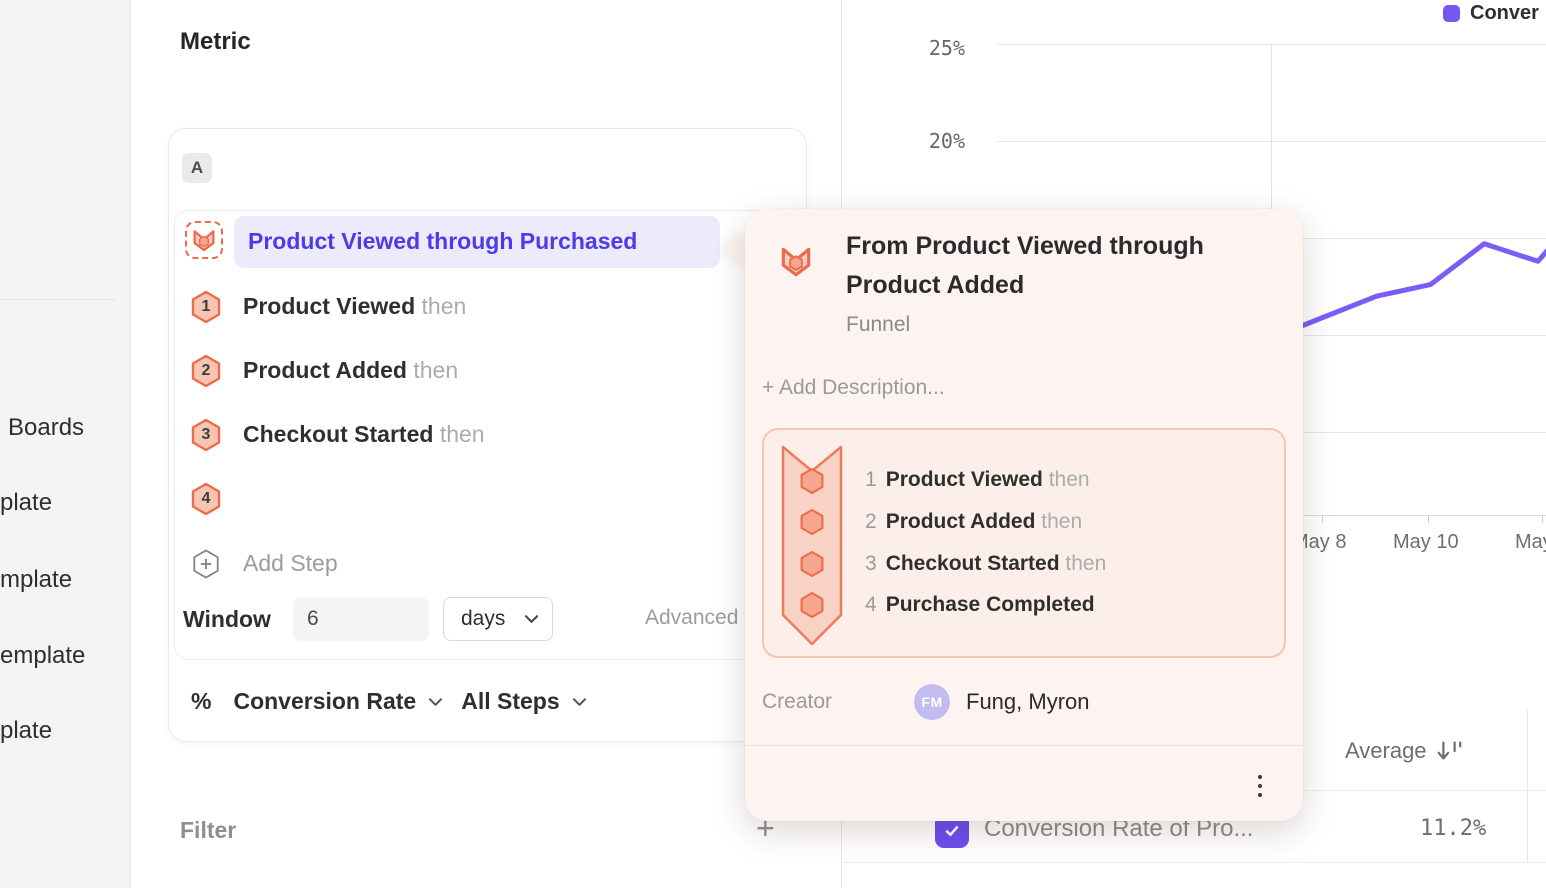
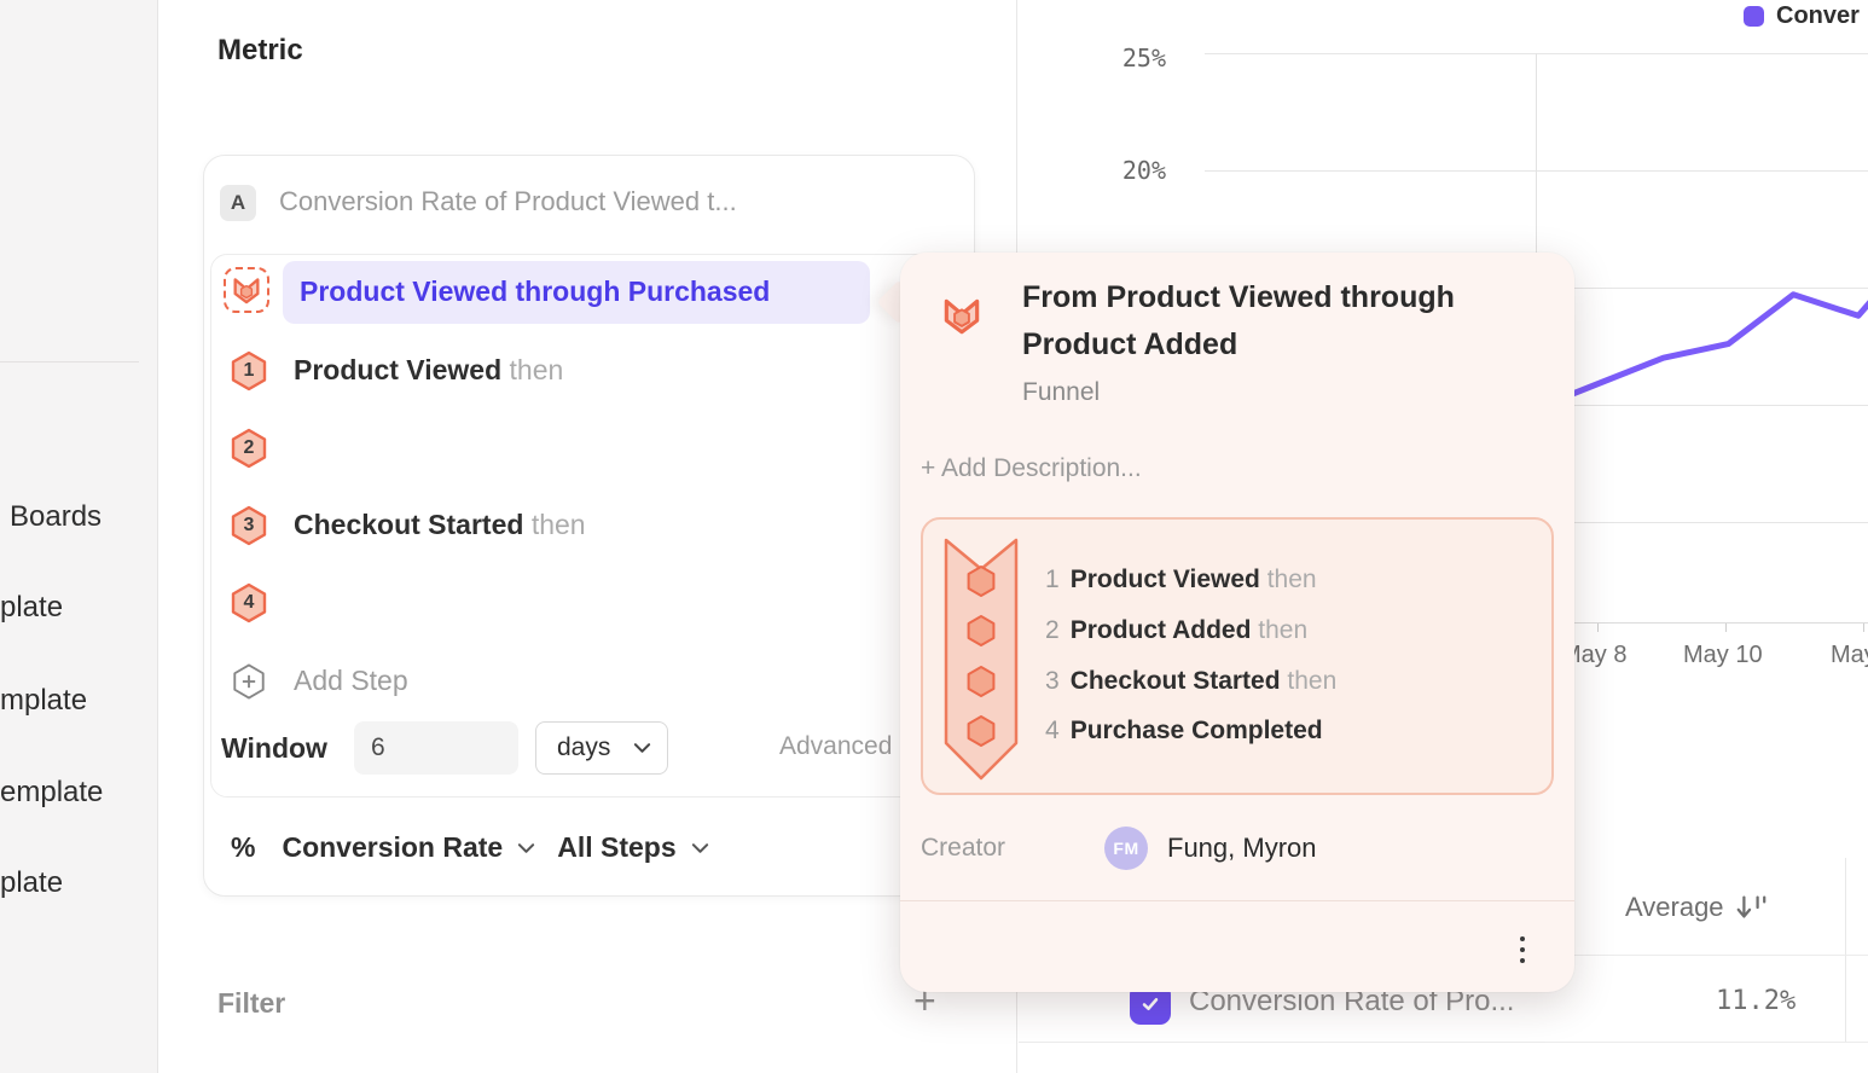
  Boards
  plate
  mplate
  emplate
  plate
  Metric
  A
+ Conversion Rate of Product Viewed t...
  Product Viewed through Purchased
  1
  Product Viewed then
  2
- Product Added then
  3
  Checkout Started then
  4
  Add Step
  Window
  6
  days
  Advanced
  %
  Conversion Rate
  All Steps
  Filter
  +
  Conver
  25%
  20%
  ay 8
  May 10
  Average
  Conversion Rate of Pro...
  11.2%
  From Product Viewed through Product Added
  Funnel
  + Add Description...
  1 Product Viewed then
  2 Product Added then
  3 Checkout Started then
  4 Purchase Completed
  Creator
  FM
  Fung, Myron
